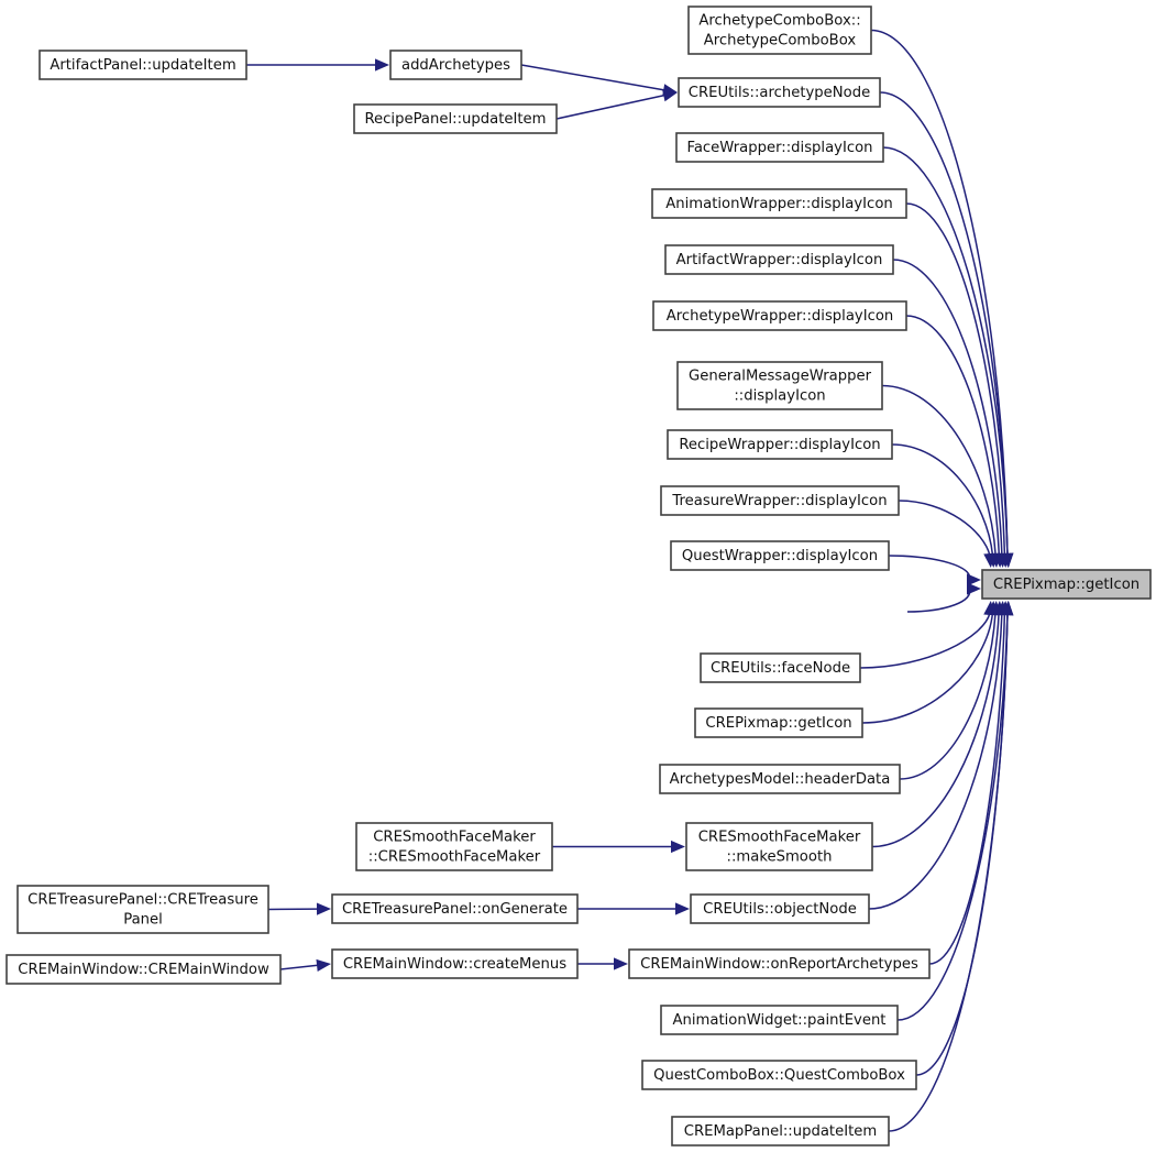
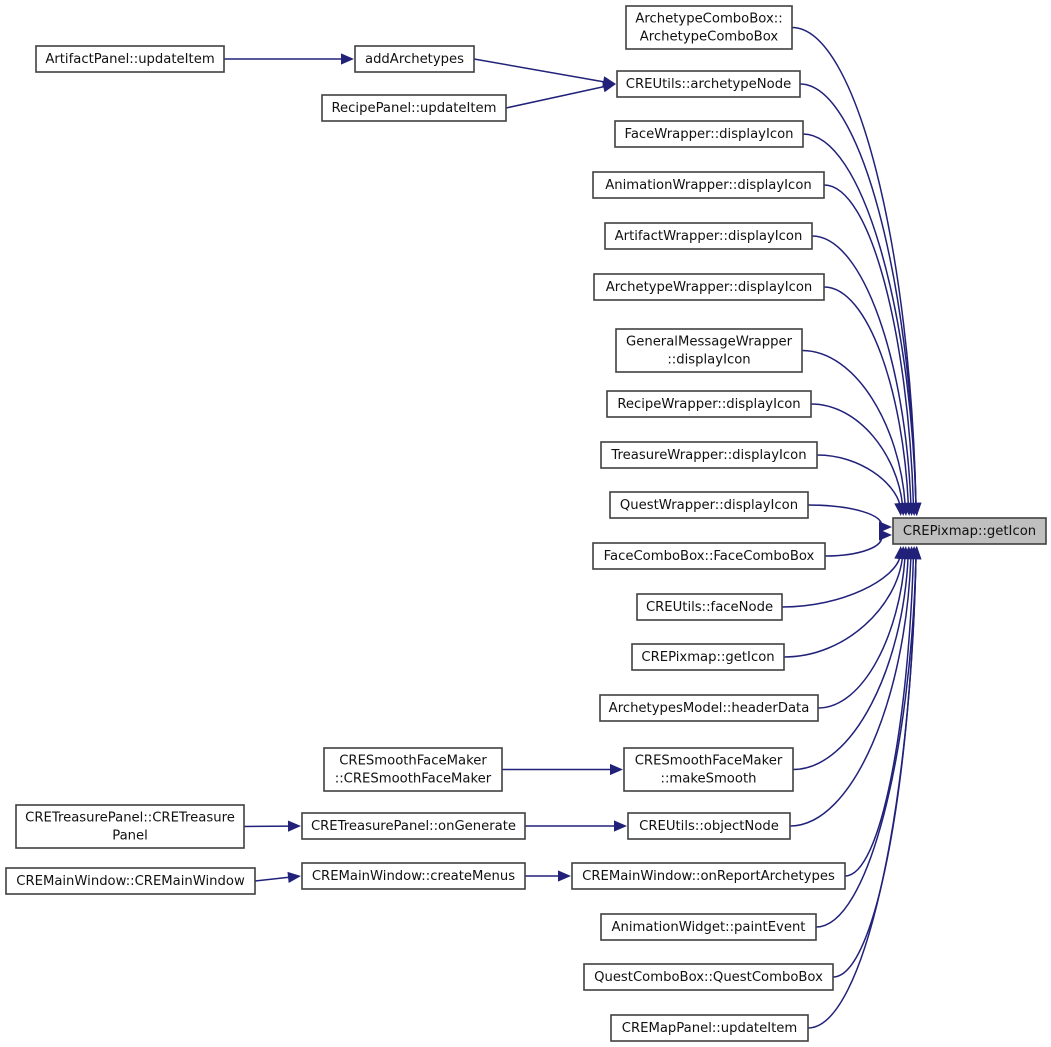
  ArtifactPanel::updateItem
  addArchetypes
  RecipePanel::updateItem
  ArchetypeComboBox::
  ArchetypeComboBox
  CREUtils::archetypeNode
  FaceWrapper::displayIcon
  AnimationWrapper::displayIcon
  ArtifactWrapper::displayIcon
  ArchetypeWrapper::displayIcon
  GeneralMessageWrapper
  ::displayIcon
  RecipeWrapper::displayIcon
  TreasureWrapper::displayIcon
  QuestWrapper::displayIcon
+ FaceComboBox::FaceComboBox
  CREUtils::faceNode
  CREPixmap::getIcon
  ArchetypesModel::headerData
  CRESmoothFaceMaker
  ::makeSmooth
  CREUtils::objectNode
  CREMainWindow::onReportArchetypes
  AnimationWidget::paintEvent
  QuestComboBox::QuestComboBox
  CREMapPanel::updateItem
  CRESmoothFaceMaker
  ::CRESmoothFaceMaker
  CRETreasurePanel::CRETreasure
  Panel
  CRETreasurePanel::onGenerate
  CREMainWindow::CREMainWindow
  CREMainWindow::createMenus
  CREPixmap::getIcon
